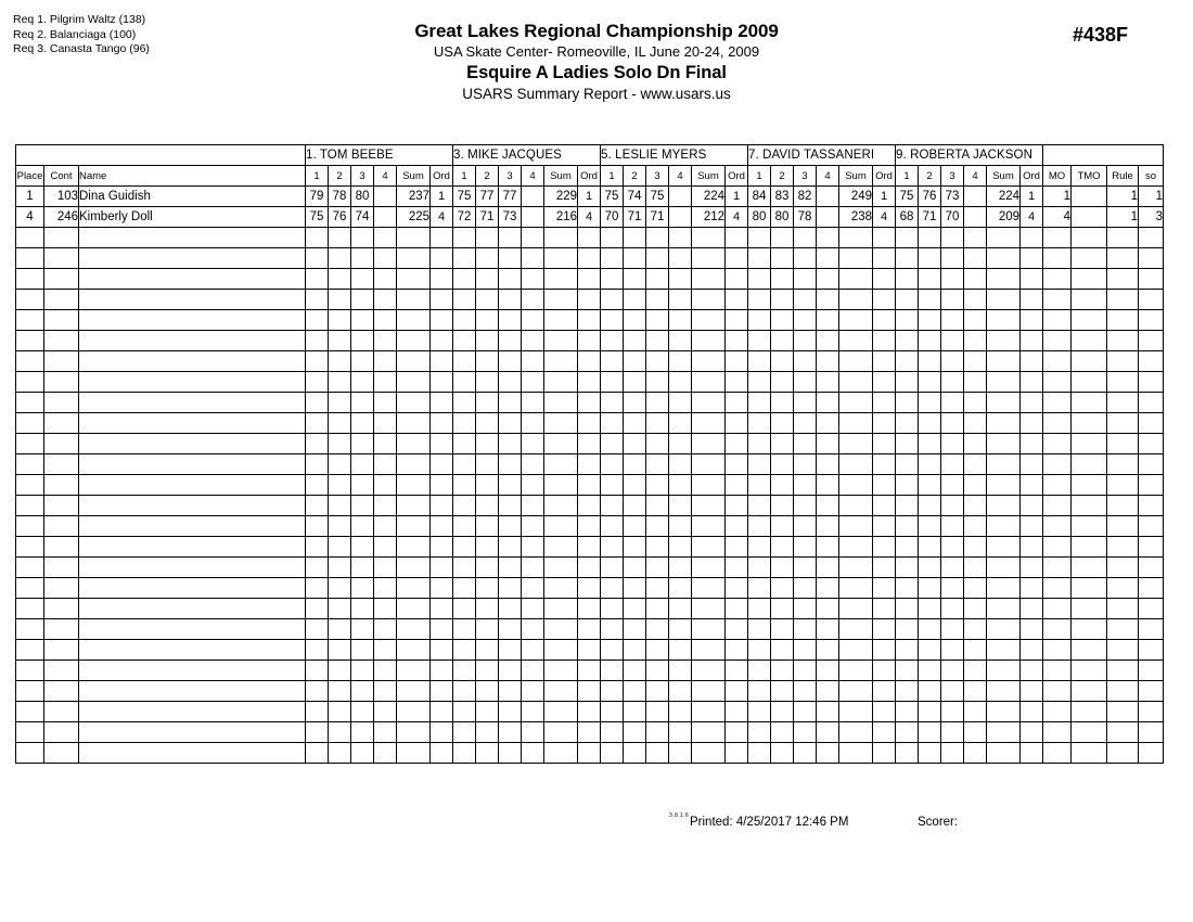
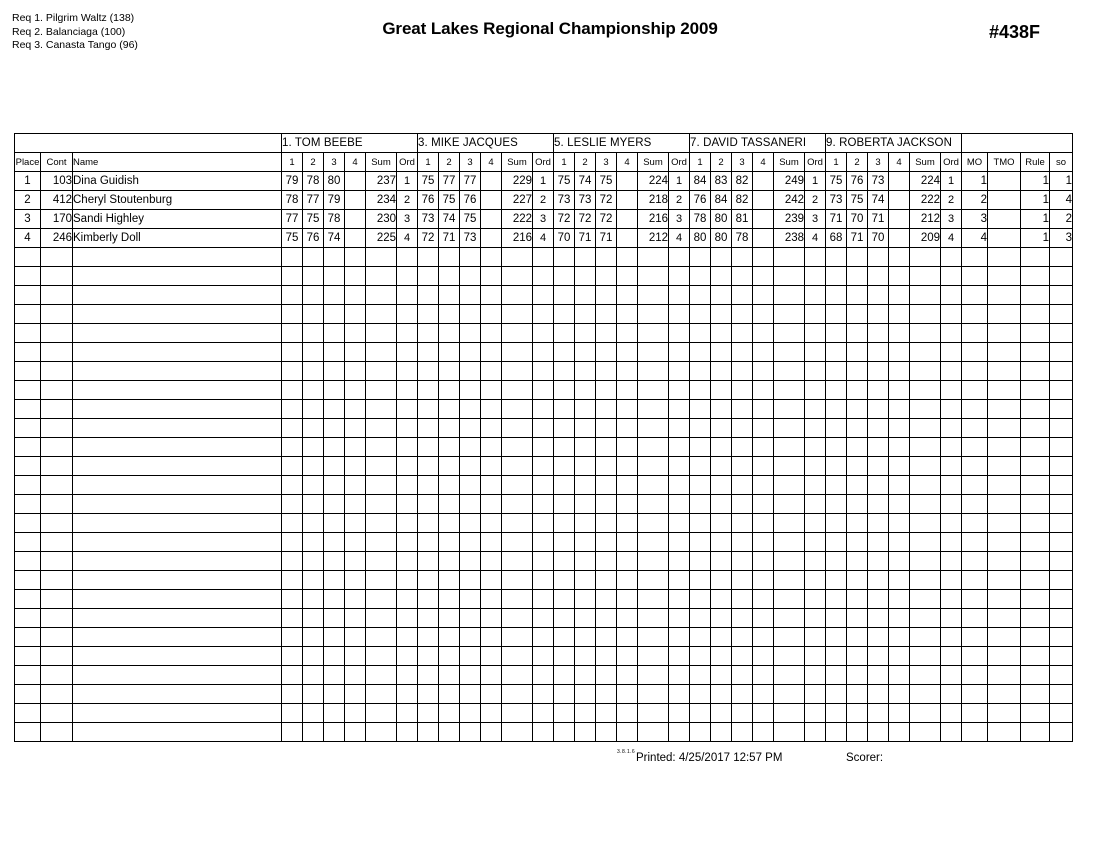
  Req 1. Pilgrim Waltz (138)
  Req 2. Balanciaga (100)
  Req 3. Canasta Tango (96)
  Great Lakes Regional Championship 2009
- USA Skate Center- Romeoville, IL June 20-24, 2009
- Esquire A Ladies Solo Dn Final
- USARS Summary Report - www.usars.us
  #438F
  	1. TOM BEEBE	3. MIKE JACQUES	5. LESLIE MYERS	7. DAVID TASSANERI	9. ROBERTA JACKSON
  Place	Cont	Name	1	2	3	4	Sum	Ord	1	2	3	4	Sum	Ord	1	2	3	4	Sum	Ord	1	2	3	4	Sum	Ord	1	2	3	4	Sum	Ord	MO	TMO	Rule	so
  1	103	Dina Guidish	79	78	80		237	1	75	77	77		229	1	75	74	75		224	1	84	83	82		249	1	75	76	73		224	1	1		1	1
+ 2	412	Cheryl Stoutenburg	78	77	79		234	2	76	75	76		227	2	73	73	72		218	2	76	84	82		242	2	73	75	74		222	2	2		1	4
+ 3	170	Sandi Highley	77	75	78		230	3	73	74	75		222	3	72	72	72		216	3	78	80	81		239	3	71	70	71		212	3	3		1	2
  4	246	Kimberly Doll	75	76	74		225	4	72	71	73		216	4	70	71	71		212	4	80	80	78		238	4	68	71	70		209	4	4		1	3
- Printed: 4/25/2017 12:46 PM
+ Printed: 4/25/2017 12:57 PM
  Scorer:
